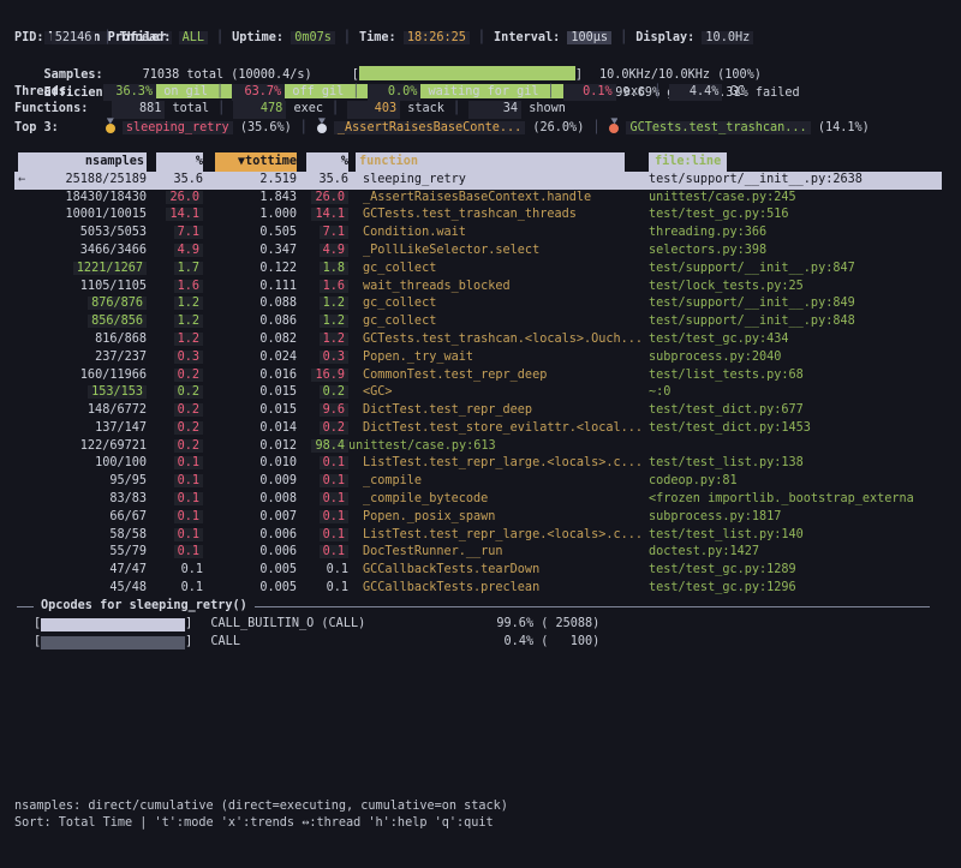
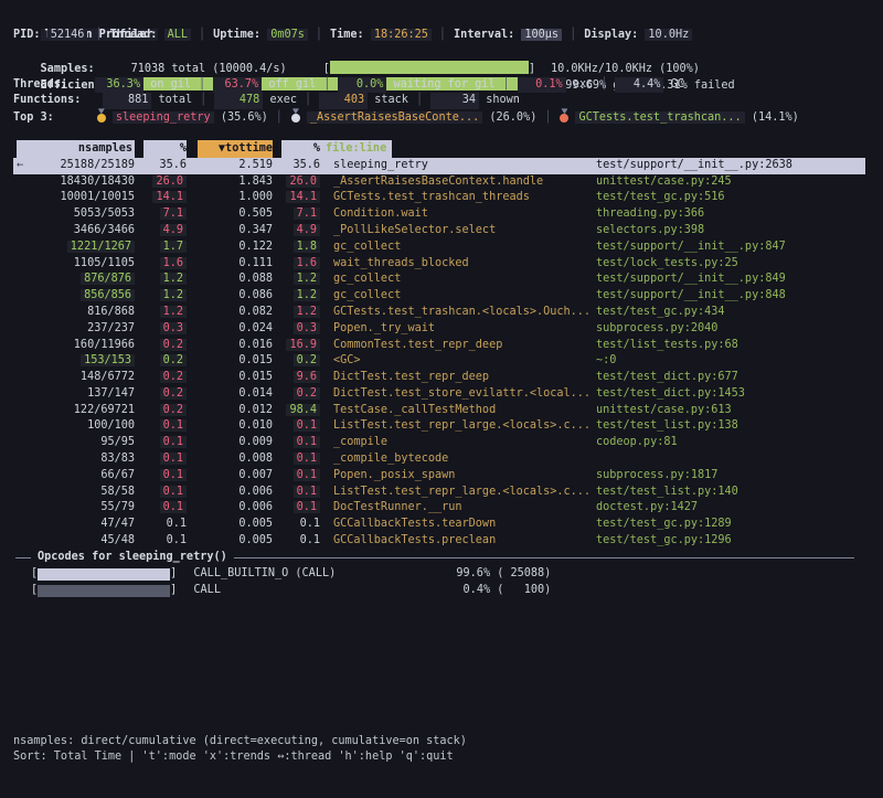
  PID: 52146 │ Thread: ALL │ Uptime: 0m07s │ Time: 18:26:25 │ Interval: 100μs │ Display: 10.0Hz
  Samples: 71038 total (10000.4/s) [ ] 10.0KHz/10.0KHz (100%)
  Threads: 36.3% on gil │ 63.7% off gil │ 0.0% waiting for gil │ 0.1% exc │ 4.4% GC
  Functions: 881 total │ 478 exec │ 403 stack │ 34 shown
  Top 3: sleeping_retry (35.6%) │ _AssertRaisesBaseConte... (26.0%) │ GCTests.test_trashcan... (14.1%)
  nsamples
  %
  ▼tottime
  %
- function
  file:line
  ←
  25188/25189
  35.6
  2.519
  35.6
  sleeping_retry
  test/support/__init__.py:2638
  18430/18430
  26.0
  1.843
  26.0
  _AssertRaisesBaseContext.handle
  unittest/case.py:245
  10001/10015
  14.1
  1.000
  14.1
  GCTests.test_trashcan_threads
  test/test_gc.py:516
  5053/5053
  7.1
  0.505
  7.1
  Condition.wait
  threading.py:366
  3466/3466
  4.9
  0.347
  4.9
  _PollLikeSelector.select
  selectors.py:398
  1221/1267
  1.7
  0.122
  1.8
  gc_collect
  test/support/__init__.py:847
  1105/1105
  1.6
  0.111
  1.6
  wait_threads_blocked
  test/lock_tests.py:25
  876/876
  1.2
  0.088
  1.2
  gc_collect
  test/support/__init__.py:849
  856/856
  1.2
  0.086
  1.2
  gc_collect
  test/support/__init__.py:848
  816/868
  1.2
  0.082
  1.2
  GCTests.test_trashcan.<locals>.Ouch...
  test/test_gc.py:434
  237/237
  0.3
  0.024
  0.3
  Popen._try_wait
  subprocess.py:2040
  160/11966
  0.2
  0.016
  16.9
  CommonTest.test_repr_deep
  test/list_tests.py:68
  153/153
  0.2
  0.015
  0.2
  <GC>
  ~:0
  148/6772
  0.2
  0.015
  9.6
  DictTest.test_repr_deep
  test/test_dict.py:677
  137/147
  0.2
  0.014
  0.2
  DictTest.test_store_evilattr.<local...
  test/test_dict.py:1453
  122/69721
  0.2
  0.012
  98.4
+ TestCase._callTestMethod
  unittest/case.py:613
  100/100
  0.1
  0.010
  0.1
  ListTest.test_repr_large.<locals>.c...
  test/test_list.py:138
  95/95
  0.1
  0.009
  0.1
  _compile
  codeop.py:81
  83/83
  0.1
  0.008
  0.1
  _compile_bytecode
- <frozen importlib._bootstrap_externa
  66/67
  0.1
  0.007
  0.1
  Popen._posix_spawn
  subprocess.py:1817
  58/58
  0.1
  0.006
  0.1
  ListTest.test_repr_large.<locals>.c...
  test/test_list.py:140
  55/79
  0.1
  0.006
  0.1
  DocTestRunner.__run
  doctest.py:1427
  47/47
  0.1
  0.005
  0.1
  GCCallbackTests.tearDown
  test/test_gc.py:1289
  45/48
  0.1
  0.005
  0.1
  GCCallbackTests.preclean
  test/test_gc.py:1296
  Opcodes for sleeping_retry()
  [
  ]
  CALL_BUILTIN_O (CALL)
  99.6% ( 25088)
  [
  ]
  CALL
  0.4% ( 100)
  nsamples: direct/cumulative (direct=executing, cumulative=on stack)
  Sort: Total Time | 't':mode 'x':trends ↔:thread 'h':help 'q':quit
